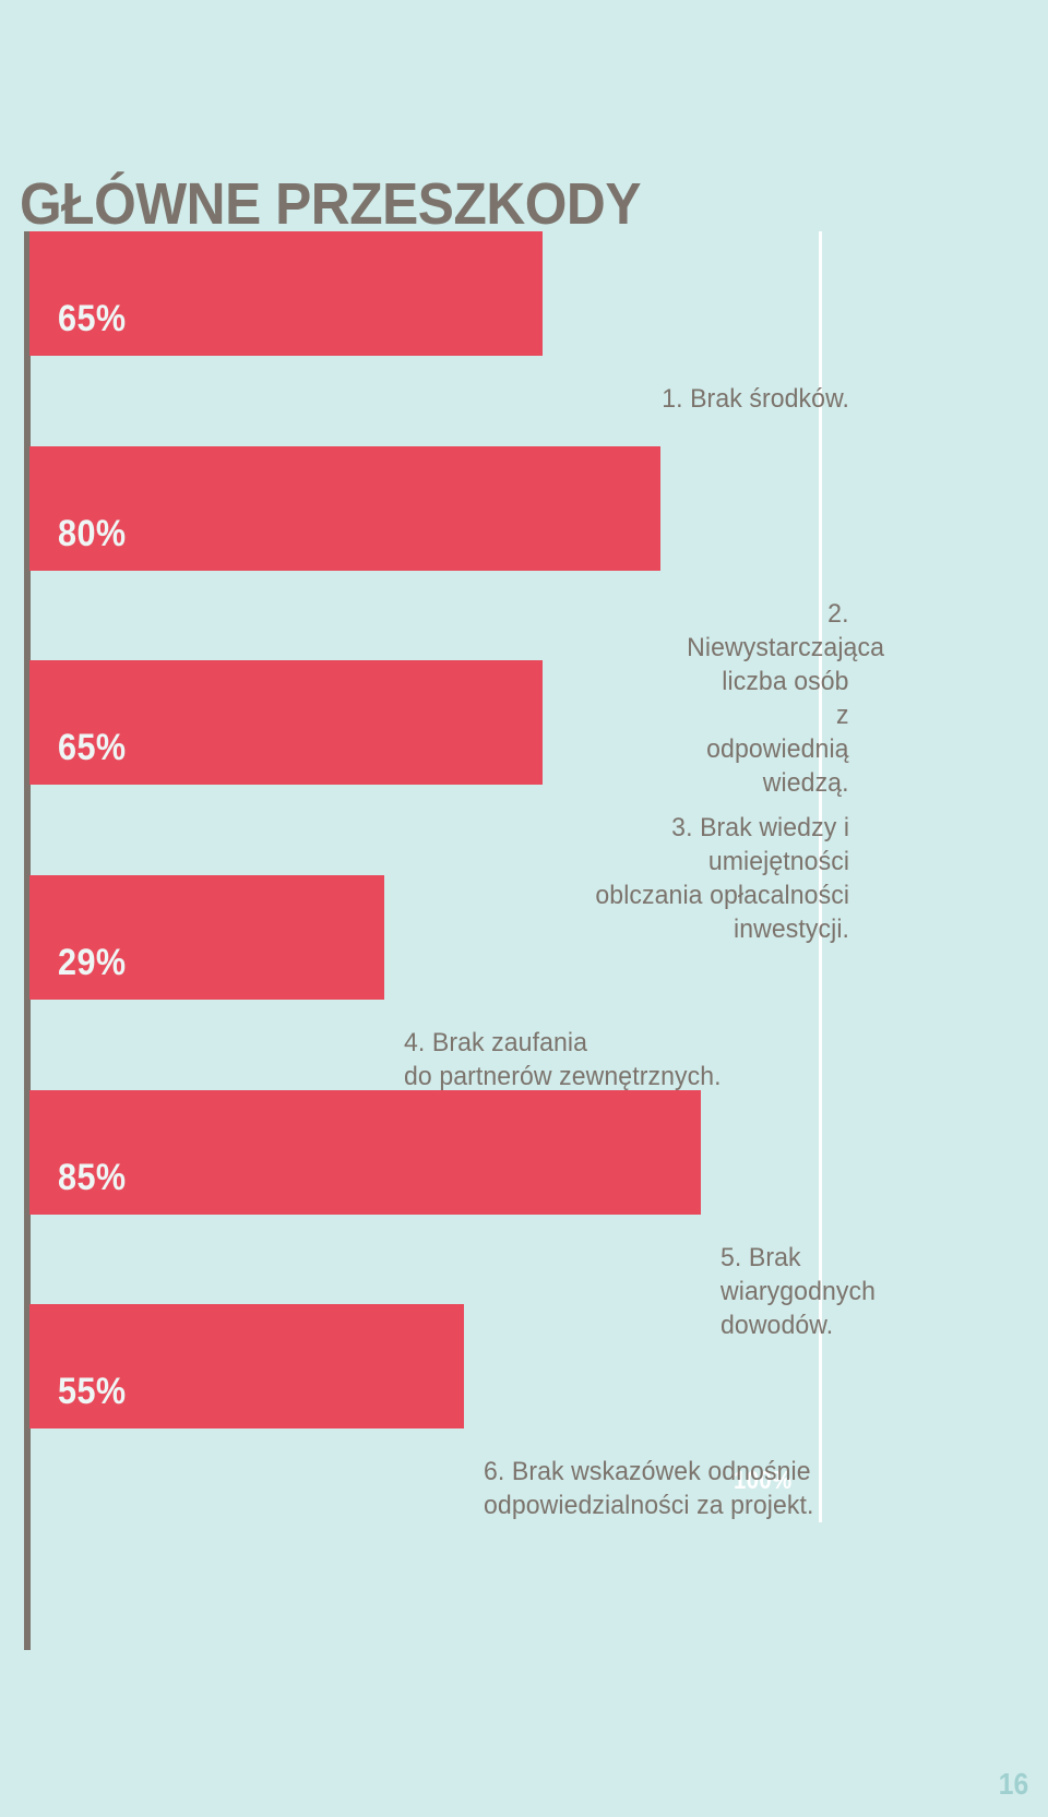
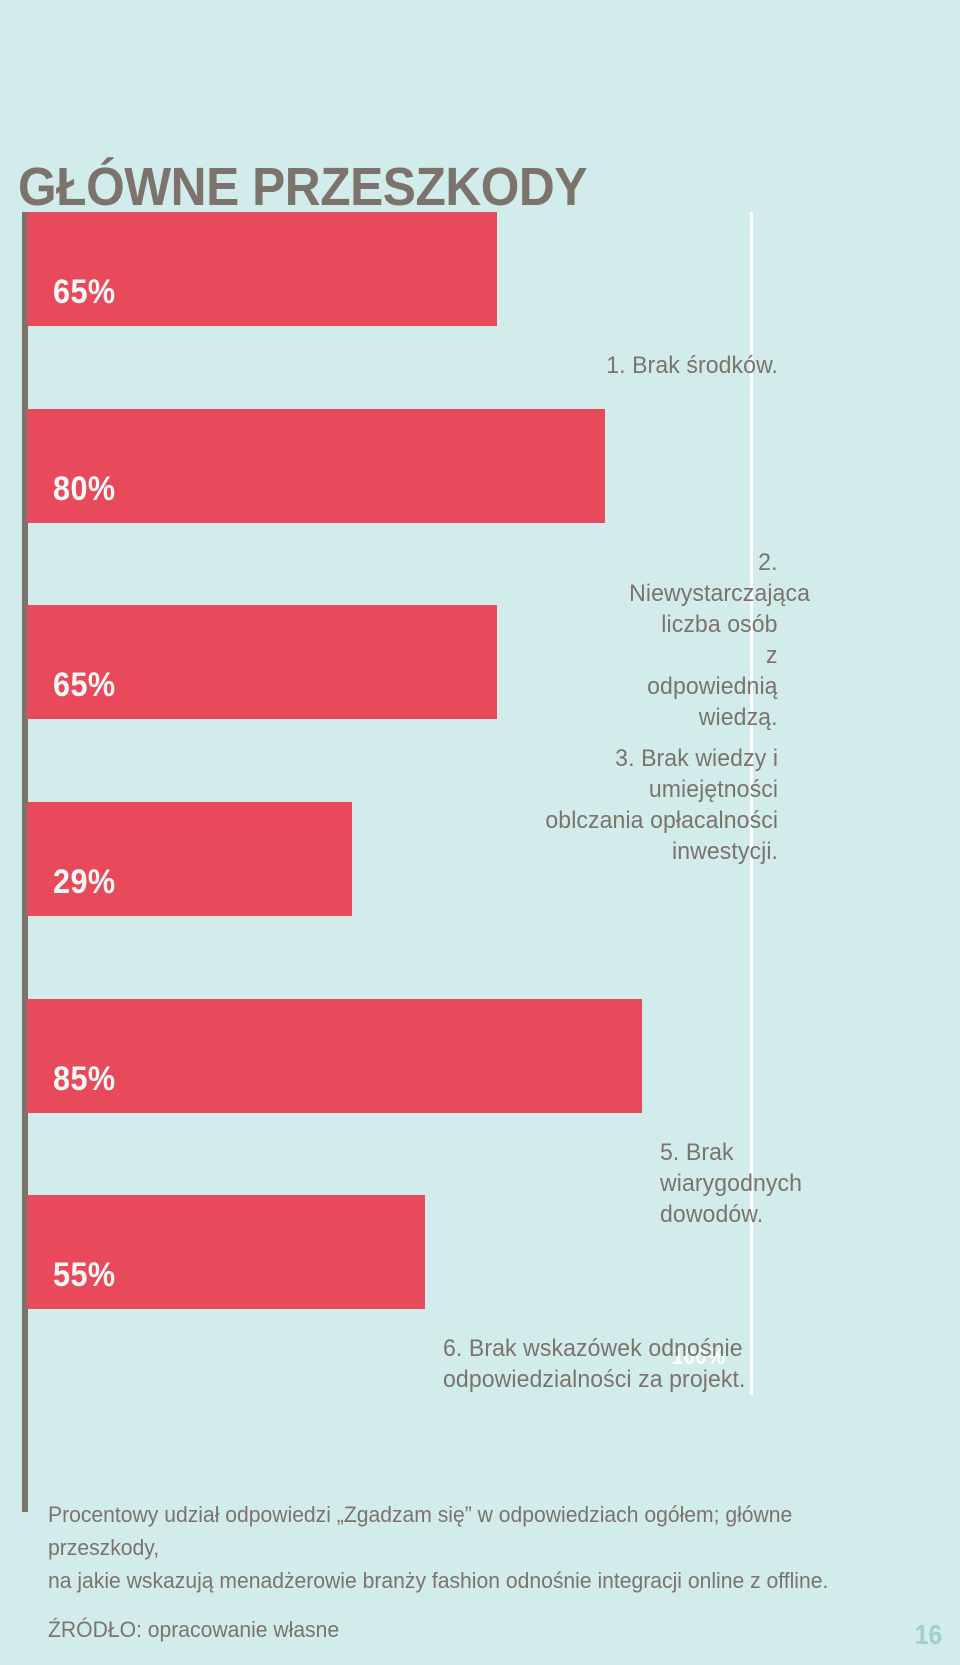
  GŁÓWNE PRZESZKODY
  100%
  65%
  1. Brak środków.
  80%
  2. Niewystarczająca liczba osób
  z odpowiednią wiedzą.
  65%
  3. Brak wiedzy i umiejętności
  oblczania opłacalności inwestycji.
  29%
- 4. Brak zaufania
- do partnerów zewnętrznych.
  85%
  5. Brak wiarygodnych
  dowodów.
  55%
  6. Brak wskazówek odnośnie
  odpowiedzialności za projekt.
+ Procentowy udział odpowiedzi „Zgadzam się” w odpowiedziach ogółem; główne przeszkody,
+ na jakie wskazują menadżerowie branży fashion odnośnie integracji online z offline.
+ ŹRÓDŁO: opracowanie własne
  16
